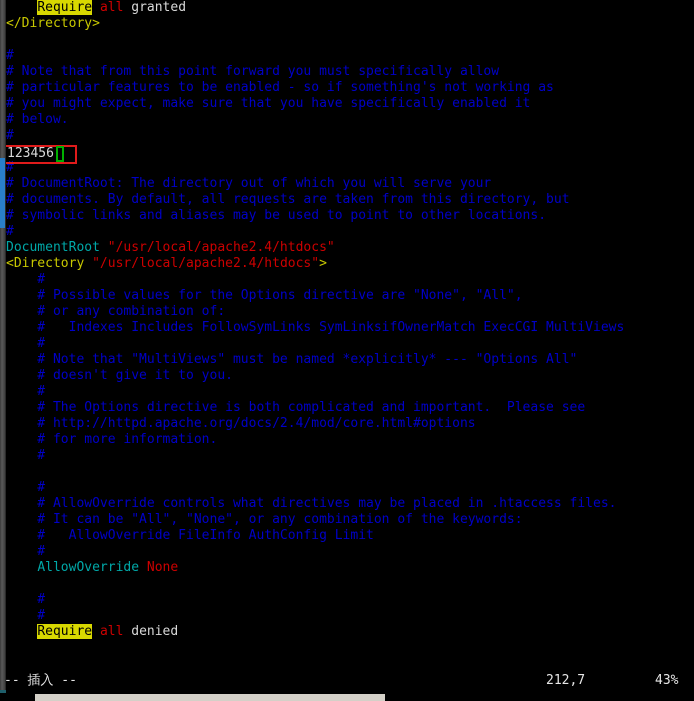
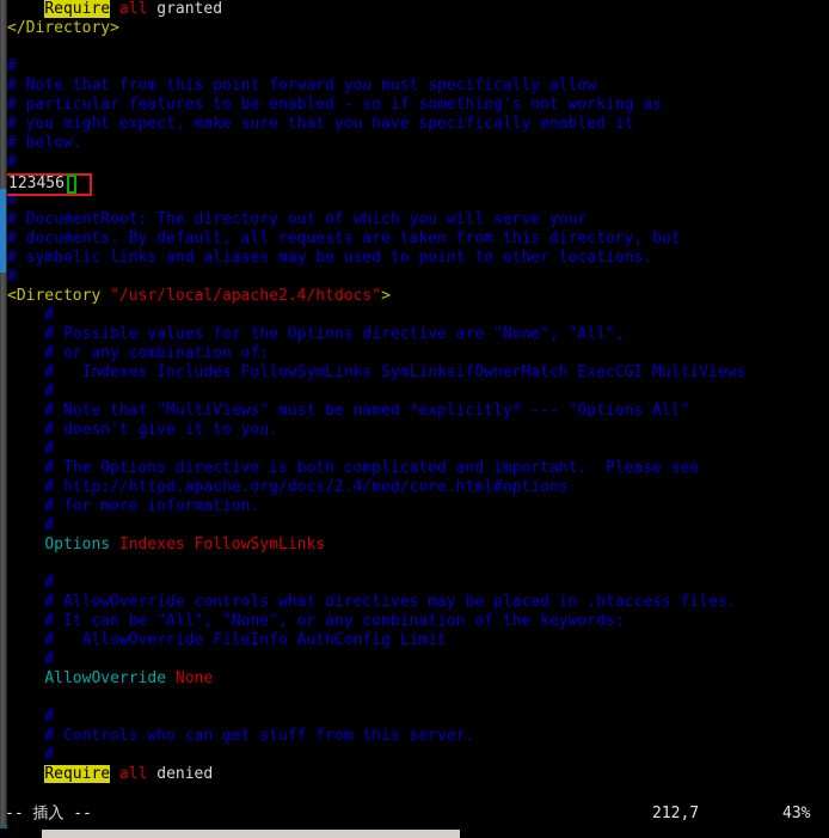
  Require all granted
  </Directory>
  #
  # Note that from this point forward you must specifically allow
  # particular features to be enabled - so if something's not working as
  # you might expect, make sure that you have specifically enabled it
  # below.
  #
  #
  # DocumentRoot: The directory out of which you will serve your
  # documents. By default, all requests are taken from this directory, but
  # symbolic links and aliases may be used to point to other locations.
  #
- DocumentRoot "/usr/local/apache2.4/htdocs"
  <Directory "/usr/local/apache2.4/htdocs">
  #
  # Possible values for the Options directive are "None", "All",
  # or any combination of:
  # Indexes Includes FollowSymLinks SymLinksifOwnerMatch ExecCGI MultiViews
  #
  # Note that "MultiViews" must be named *explicitly* --- "Options All"
  # doesn't give it to you.
  #
  # The Options directive is both complicated and important. Please see
  # http://httpd.apache.org/docs/2.4/mod/core.html#options
  # for more information.
  #
+ Options Indexes FollowSymLinks
  #
  # AllowOverride controls what directives may be placed in .htaccess files.
  # It can be "All", "None", or any combination of the keywords:
  # AllowOverride FileInfo AuthConfig Limit
  #
  AllowOverride None
  #
+ # Controls who can get stuff from this server.
  #
  Require all denied
  123456
  -- 插入 --
  212,7
  43%
